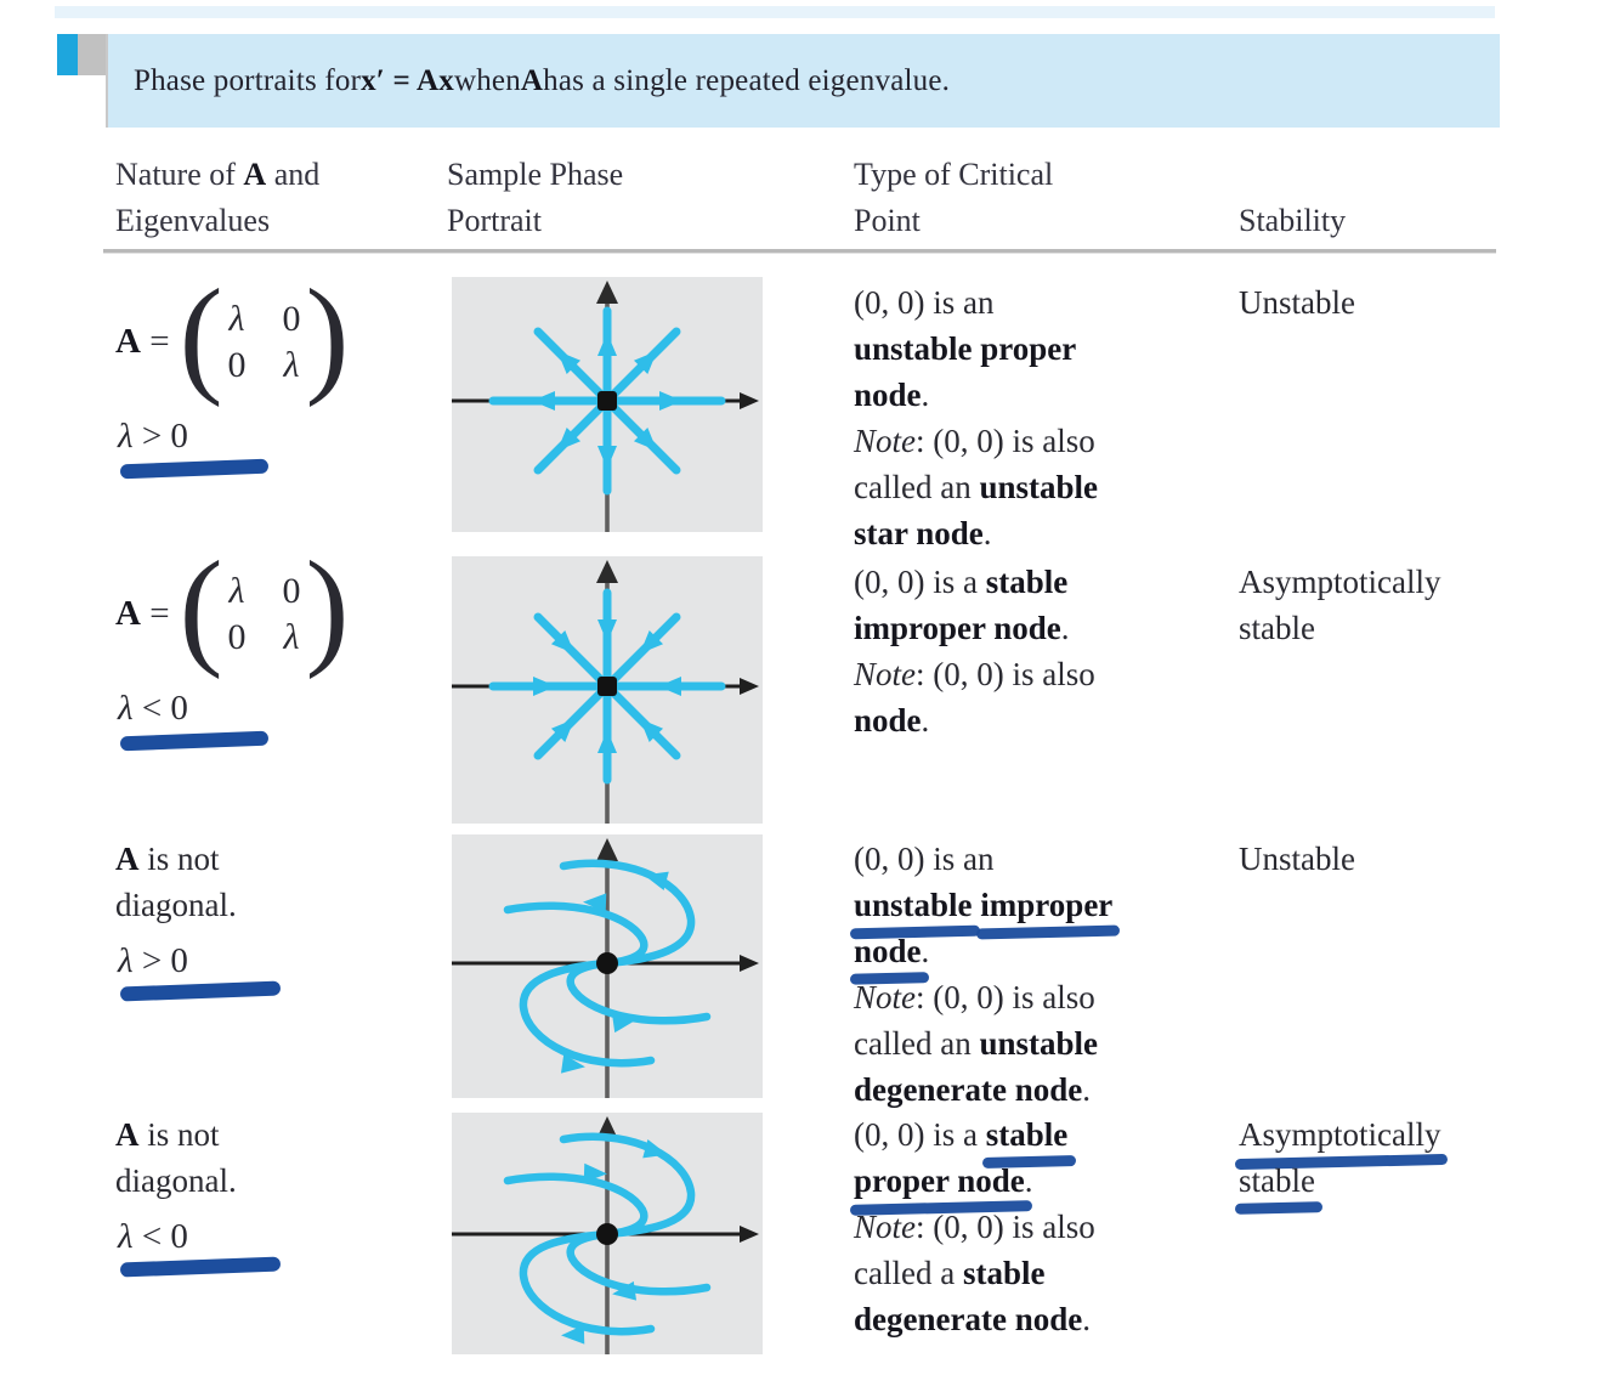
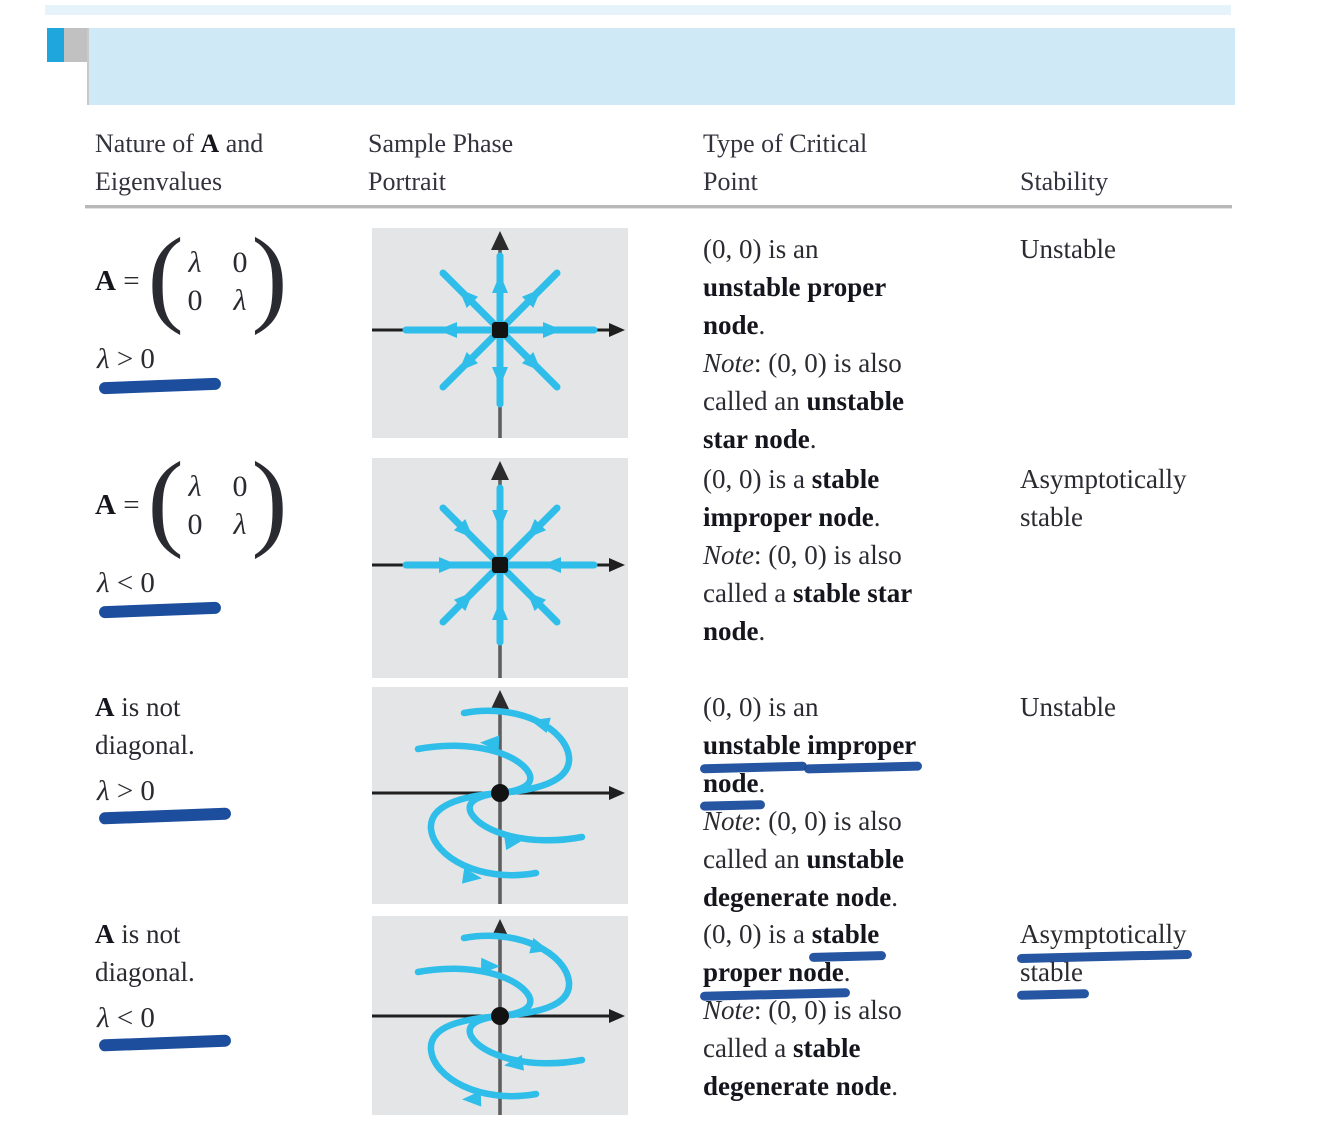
- Phase portraits for
- x′ = Ax
- when
- A
- has a single repeated eigenvalue.
  Nature of A and
  Eigenvalues
  Sample Phase
  Portrait
  Type of Critical
  Point
  Stability
  A =
  (
  λ
  0
  0
  λ
  )
  λ > 0
  (0, 0) is an
  unstable proper
  node.
  Note: (0, 0) is also
  called an unstable
  star node.
  Unstable
  A =
  (
  λ
  0
  0
  λ
  )
  λ < 0
  (0, 0) is a stable
  improper node.
  Note: (0, 0) is also
+ called a stable star
  node.
  Asymptotically
  stable
  A is not
  diagonal.
  λ > 0
  (0, 0) is an
  unstable improper
  node.
  Note: (0, 0) is also
  called an unstable
  degenerate node.
  Unstable
  A is not
  diagonal.
  λ < 0
  (0, 0) is a stable
  proper node.
  Note: (0, 0) is also
  called a stable
  degenerate node.
  Asymptotically
  stable
